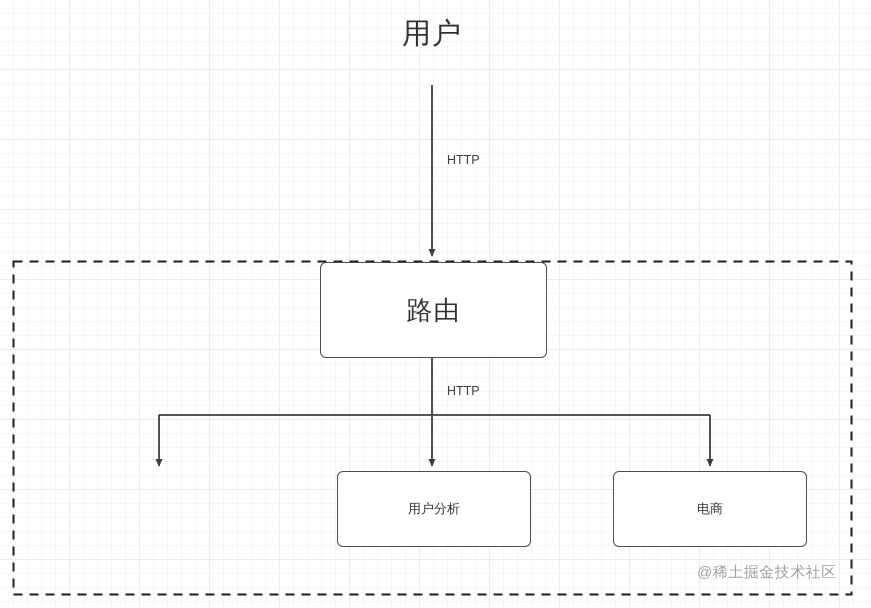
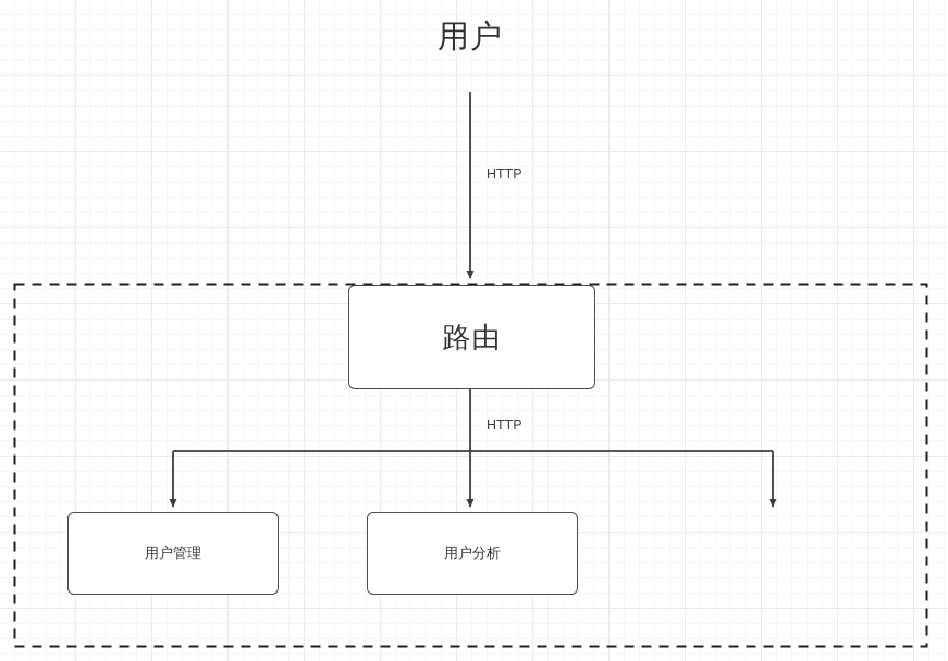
  用户
  HTTP
  路由
  HTTP
+ 用户管理
  用户分析
- 电商
- @稀土掘金技术社区
